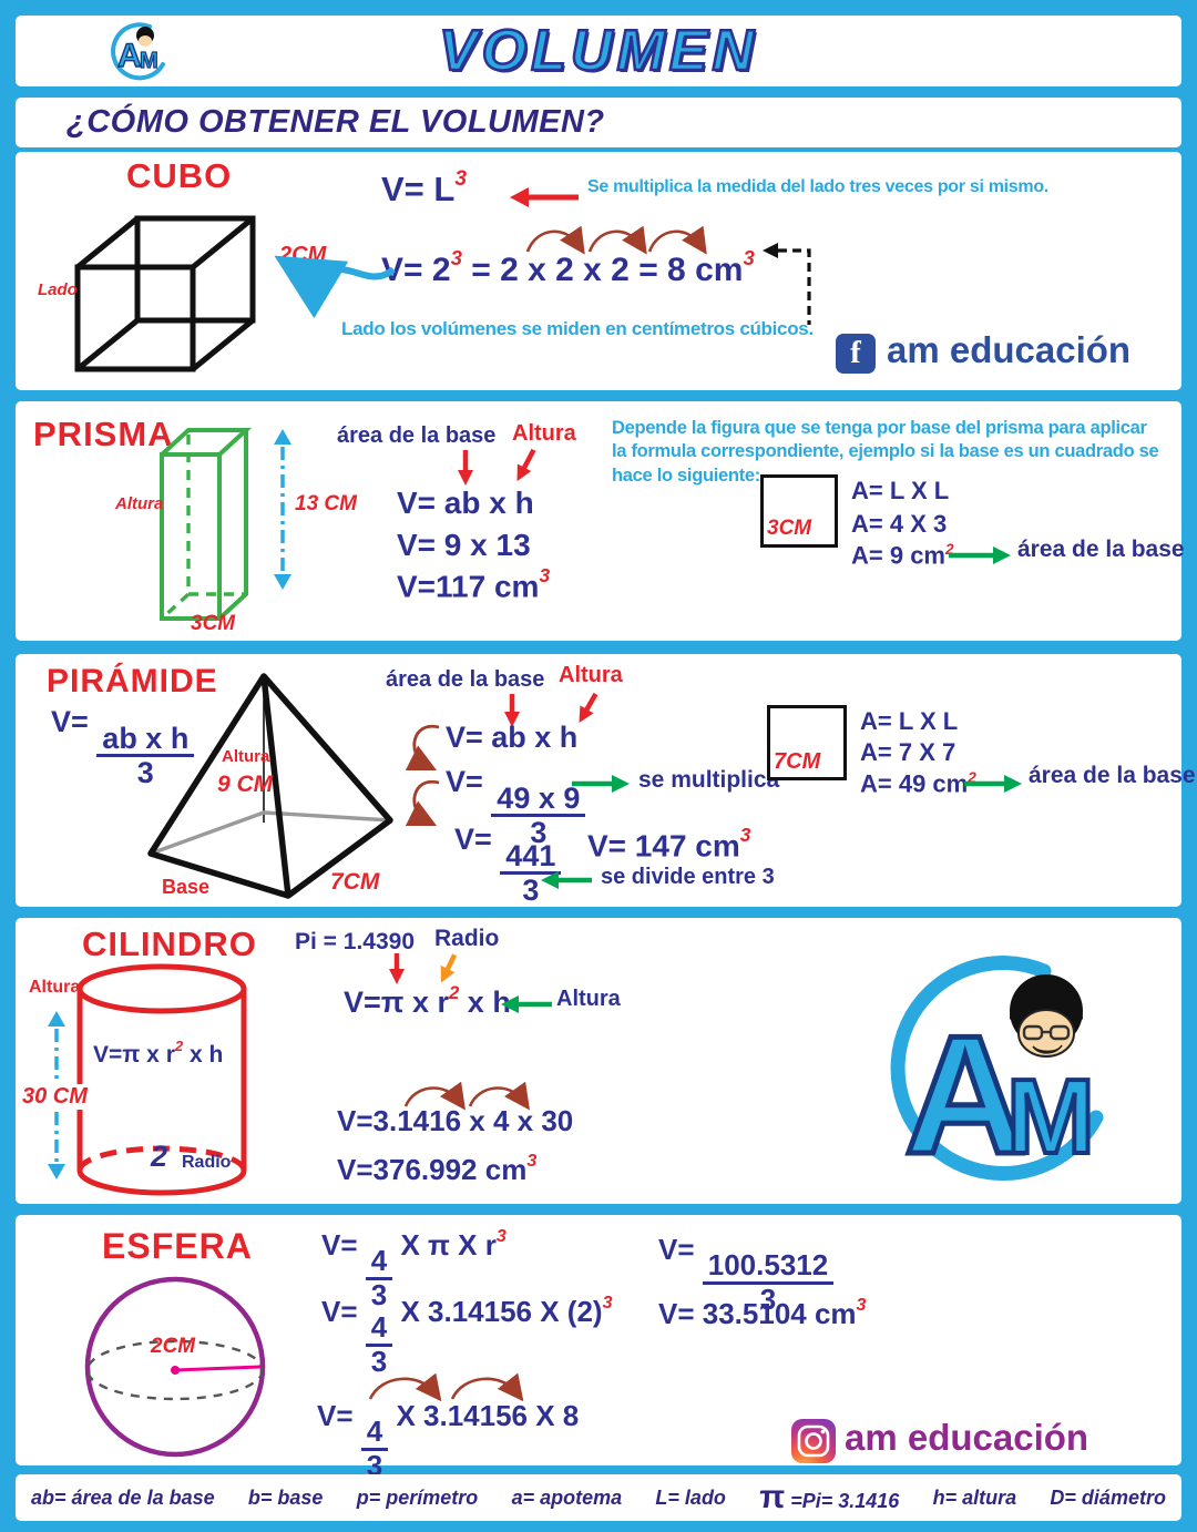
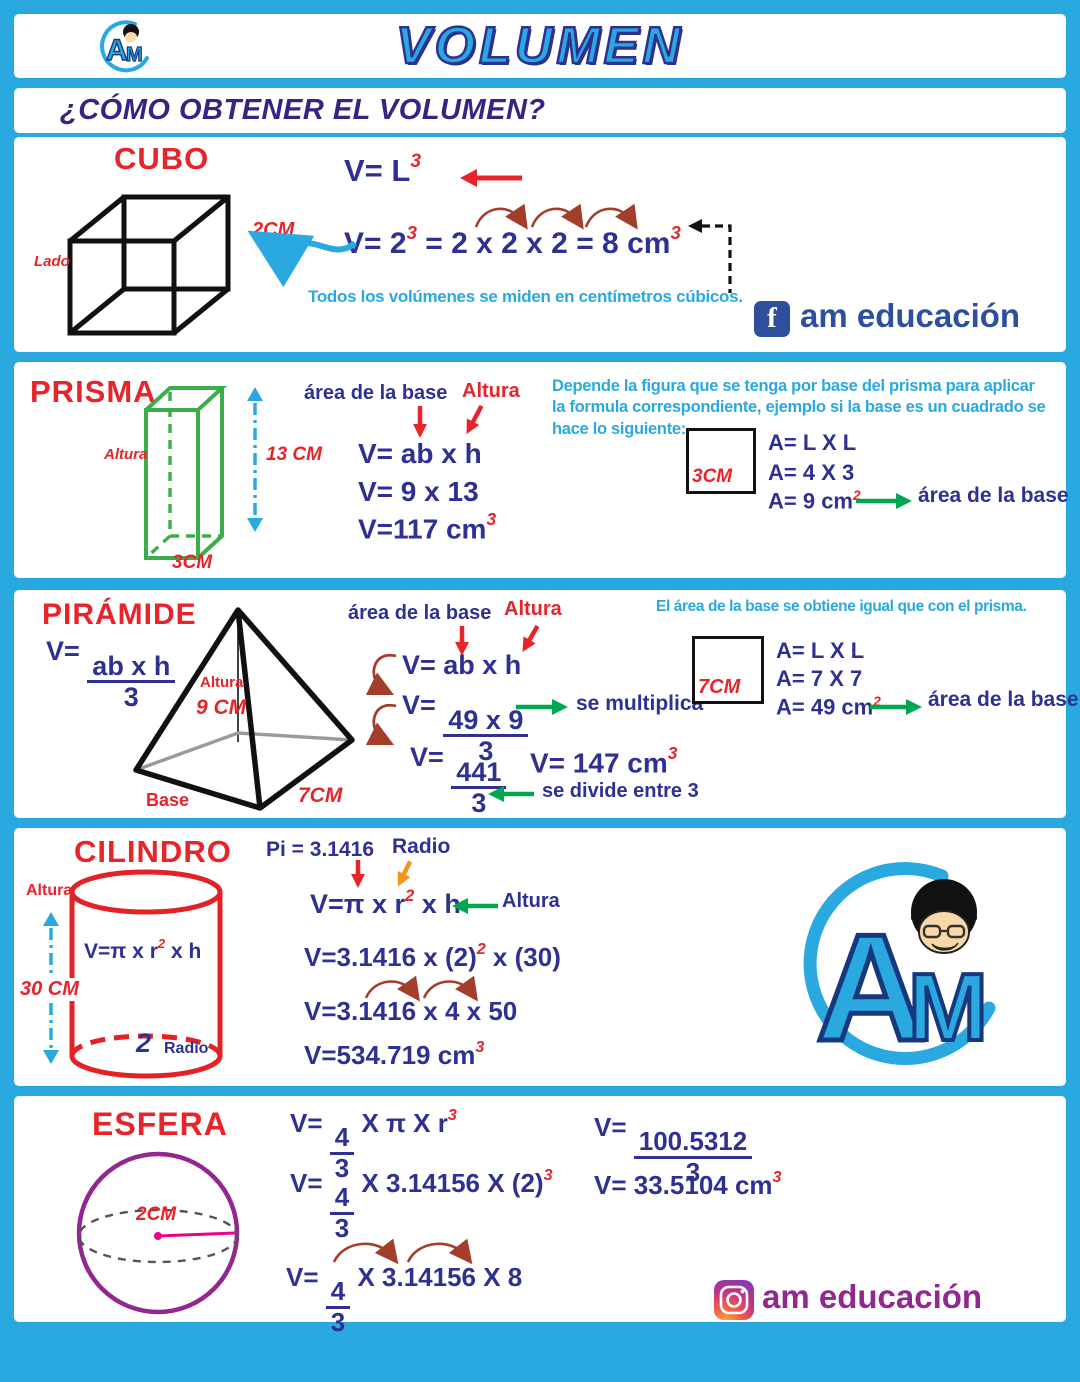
  A
  M
  VOLUMEN
  ¿CÓMO OBTENER EL VOLUMEN?
  CUBO
  Lado
  2CM
  V= L3
- Se multiplica la medida del lado tres veces por si mismo.
  = 23 = 2 x 2 x 2 = 8 cm3
- Lado los volúmenes se miden en centímetros cúbicos.
+ Todos los volúmenes se miden en centímetros cúbicos.
  f
  am educación
  PRISMA
  Altura
  13 CM
  3CM
  área de la base
  Altura
  V= ab x h
  V= 9 x 13
  V=117 cm3
  Depende la figura que se tenga por base del prisma para aplicar la formula correspondiente, ejemplo si la base es un cuadrado se hace lo siguiente:
  3CM
  A= L X L
  A= 4 X 3
  A= 9 cm2
  área de la base
  PIRÁMIDE
  V=
  ab x h
  3
  Altura
  9 CM
  Base
  7CM
  área de la base
  Altura
  V= ab x h
  V=
  49 x 9
  3
  se multiplic
  V=
  441
  3
  V= 147 cm3
  se divide entre 3
+ El área de la base se obtiene igual que con el prisma.
  7CM
  A= L X L
  A= 7 X 7
  A= 49 cm2
  área de la base
  CILINDRO
  V=π x r2 x h
  2
  Radio
  Altura
  30 CM
- Pi = 1.4390
+ Pi = 3.1416
  Radio
  V=π x r2 x h
  Altura
+ V=3.1416 x (2)2 x (30)
- V=3.1416 x 4 x 30
+ V=3.1416 x 4 x 50
- V=376.992 cm3
+ V=534.719 cm3
  A
  M
  ESFERA
  2CM
  V=
  4
  3
  X π X r3
  V=
  4
  3
  X 3.14156 X (2)3
  V=
  4
  3
  X 3.14156 X 8
  V=
  100.5312
  3
  V= 33.5104 cm3
  am educación
- ab= área de la base
- b= base
- p= perímetro
- a= apotema
- L= lado
- π =Pi= 3.1416
- h= altura
- D= diámetro
